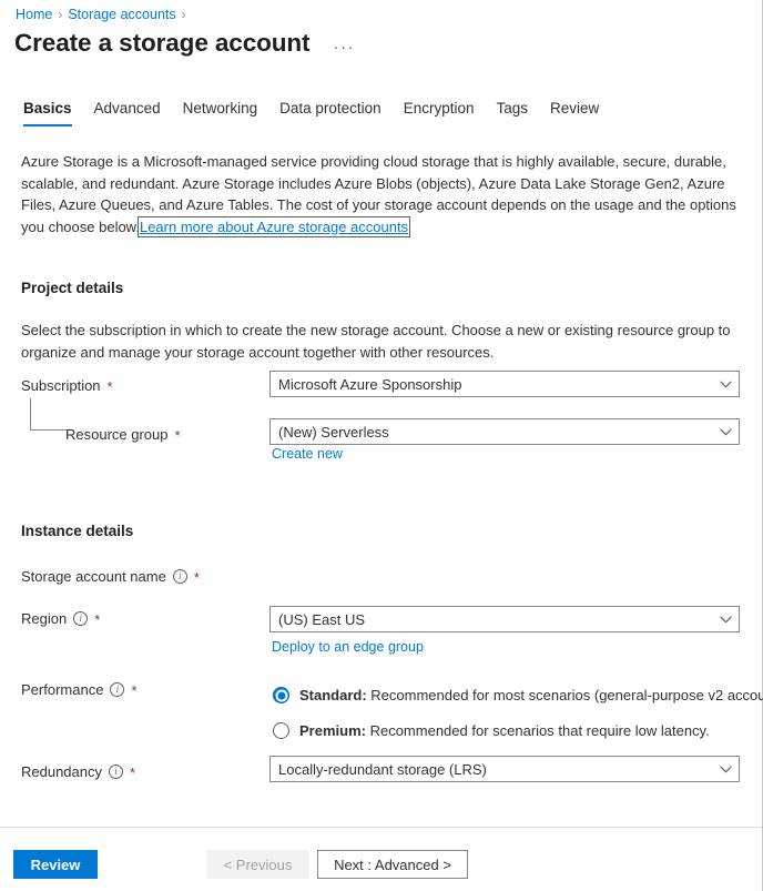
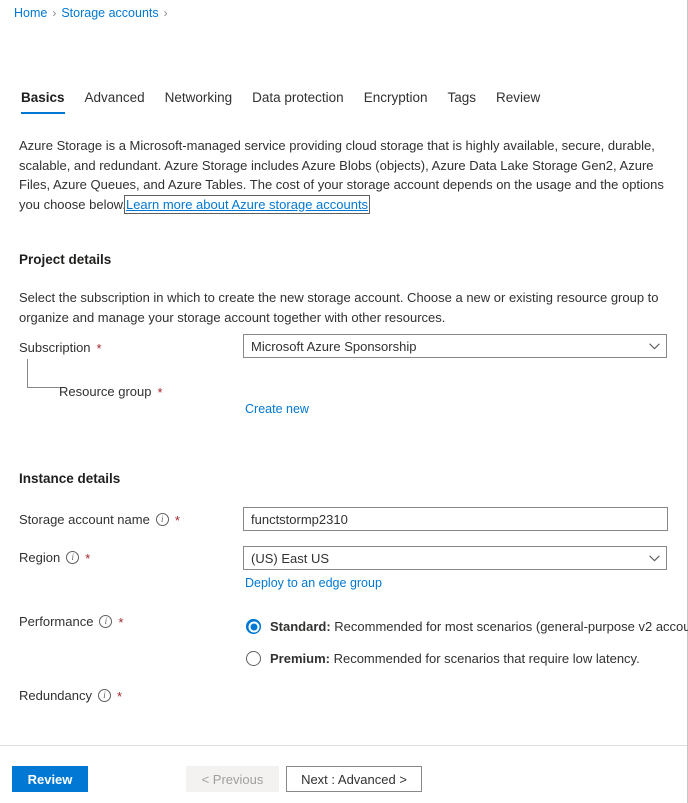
  Home
  ›
  Storage accounts
  ›
- Create a storage account
- ···
  Basics
  Advanced
  Networking
  Data protection
  Encryption
  Tags
  Review
  Azure Storage is a Microsoft-managed service providing cloud storage that is highly available, secure, durable, scalable, and redundant. Azure Storage includes Azure Blobs (objects), Azure Data Lake Storage Gen2, Azure Files, Azure Queues, and Azure Tables. The cost of your storage account depends on the usage and the options you choose below.Learn more about Azure storage accounts
  Project details
  Select the subscription in which to create the new storage account. Choose a new or existing resource group to organize and manage your storage account together with other resources.
  Subscription
  *
  Microsoft Azure Sponsorship
  Resource group
  *
- (New) Serverless
  Create new
  Instance details
  Storage account name
  i
  *
+ functstormp2310
  Region
  i
  *
  (US) East US
  Deploy to an edge group
  Performance
  i
  *
  Standard: Recommended for most scenarios (general-purpose v2 accou
  Premium: Recommended for scenarios that require low latency.
  Redundancy
  i
  *
- Locally-redundant storage (LRS)
  Review
  < Previous
  Next : Advanced >
